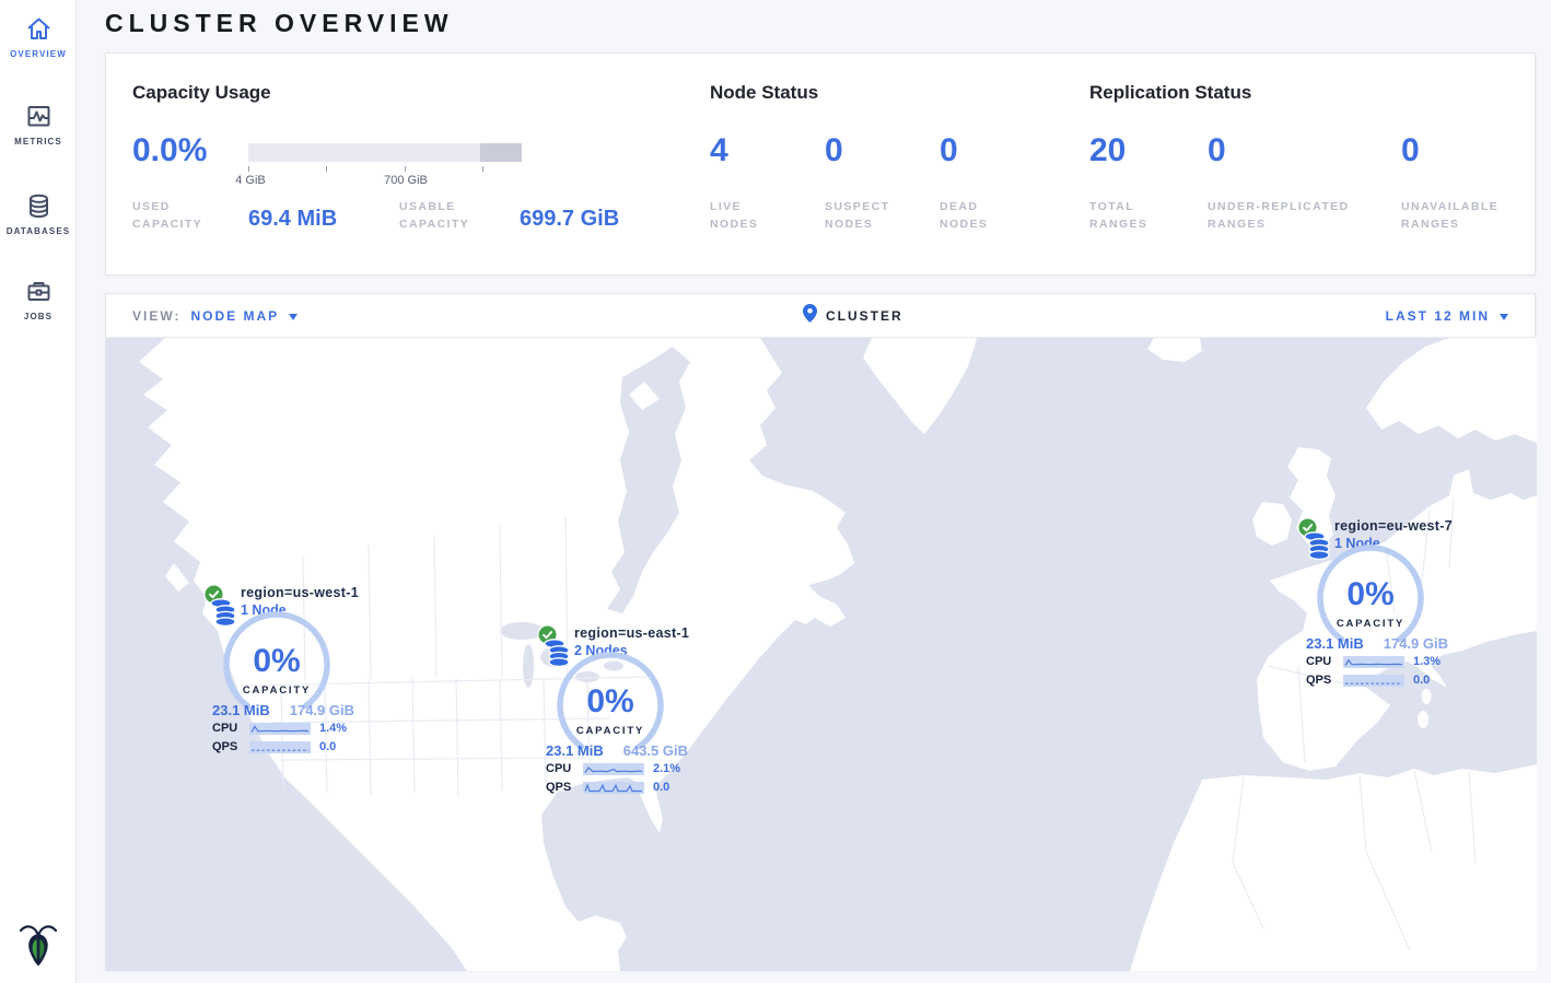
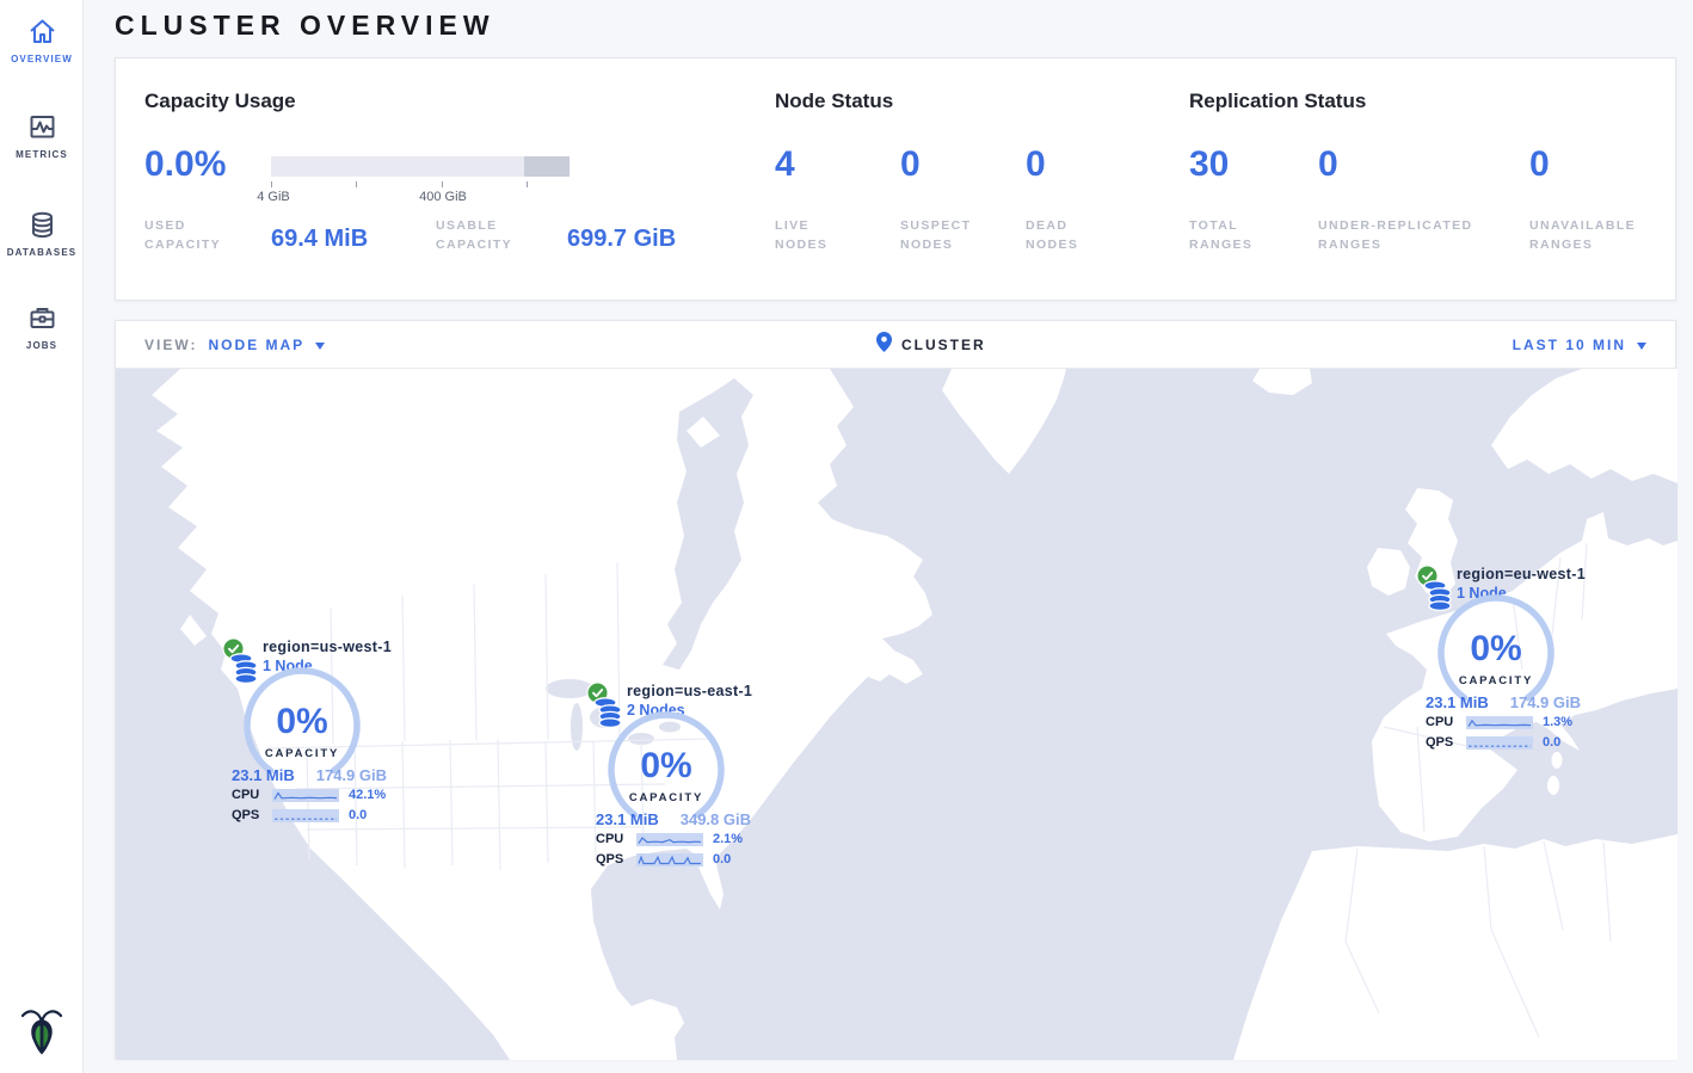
  OVERVIEW
  METRICS
  DATABASES
  JOBS
  CLUSTER OVERVIEW
  Capacity Usage
  0.0%
  4 GiB
- 700 GiB
+ 400 GiB
  USED CAPACITY
  69.4 MiB
  USABLE CAPACITY
  699.7 GiB
  Node Status
  4
  0
  0
  LIVE NODES
  SUSPECT NODES
  DEAD NODES
  Replication Status
- 20
+ 30
  0
  0
  TOTAL RANGES
  UNDER-REPLICATED RANGES
  UNAVAILABLE RANGES
  VIEW:
  NODE MAP
  CLUSTER
- LAST 12 MIN
+ LAST 10 MIN
  region=us-west-1
  1 Node
  0%
  CAPACITY
  23.1 MiB
  174.9 GiB
  CPU
- 1.4%
+ 42.1%
  QPS
  0.0
  region=us-east-1
  2 Nodes
  0%
  CAPACITY
  23.1 MiB
- 643.5 GiB
+ 349.8 GiB
  CPU
  2.1%
  QPS
  0.0
- region=eu-west-7
+ region=eu-west-1
  1 Node
  0%
  CAPACITY
  23.1 MiB
  174.9 GiB
  CPU
  1.3%
  QPS
  0.0
